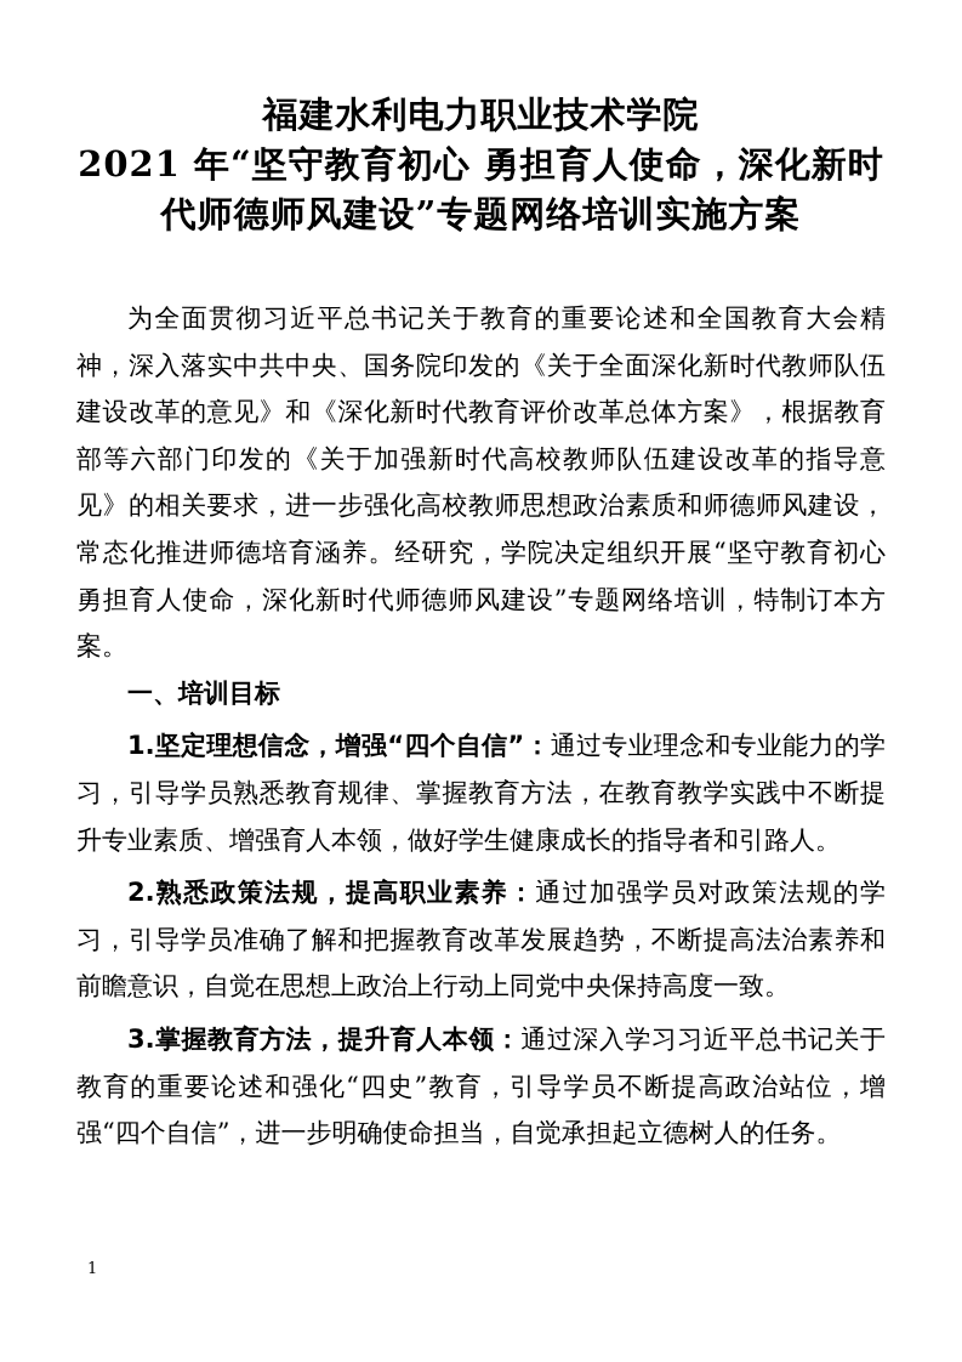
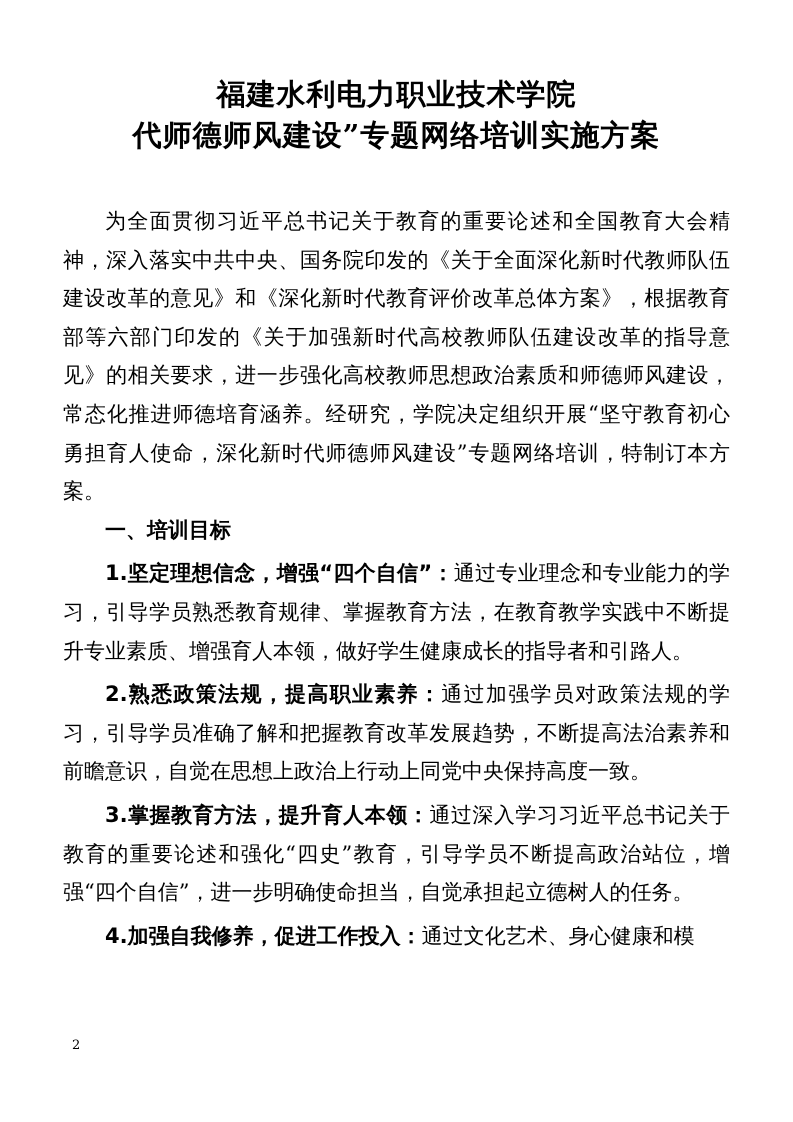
  福建水利电力职业技术学院
- 2021 年“坚守教育初心 勇担育人使命，深化新时
  代师德师风建设”专题网络培训实施方案
  为全面贯彻习近平总书记关于教育的重要论述和全国教育大会精神，深入落实中共中央、国务院印发的《关于全面深化新时代教师队伍建设改革的意见》和《深化新时代教育评价改革总体方案》，根据教育部等六部门印发的《关于加强新时代高校教师队伍建设改革的指导意见》的相关要求，进一步强化高校教师思想政治素质和师德师风建设，常态化推进师德培育涵养。经研究，学院决定组织开展“坚守教育初心 勇担育人使命，深化新时代师德师风建设”专题网络培训，特制订本方案。
  一、培训目标
  1.坚定理想信念，增强“四个自信”：通过专业理念和专业能力的学习，引导学员熟悉教育规律、掌握教育方法，在教育教学实践中不断提升专业素质、增强育人本领，做好学生健康成长的指导者和引路人。
  2.熟悉政策法规，提高职业素养：通过加强学员对政策法规的学习，引导学员准确了解和把握教育改革发展趋势，不断提高法治素养和前瞻意识，自觉在思想上政治上行动上同党中央保持高度一致。
  3.掌握教育方法，提升育人本领：通过深入学习习近平总书记关于教育的重要论述和强化“四史”教育，引导学员不断提高政治站位，增强“四个自信”，进一步明确使命担当，自觉承担起立德树人的任务。
+ 4.加强自我修养，促进工作投入：通过文化艺术、身心健康和模
- 1
+ 2
